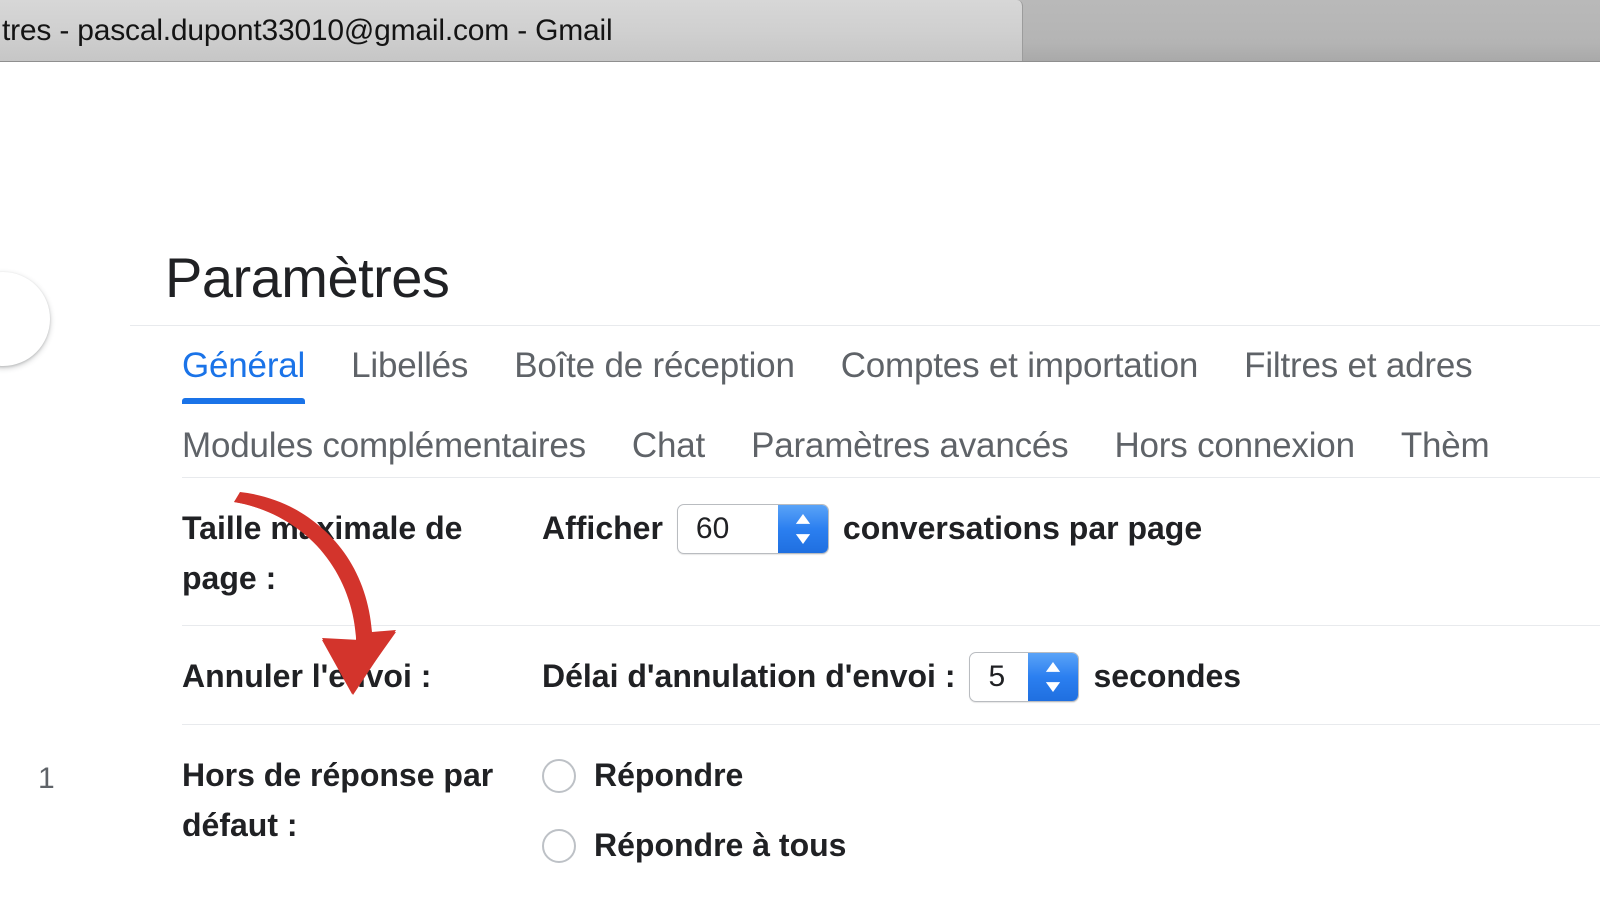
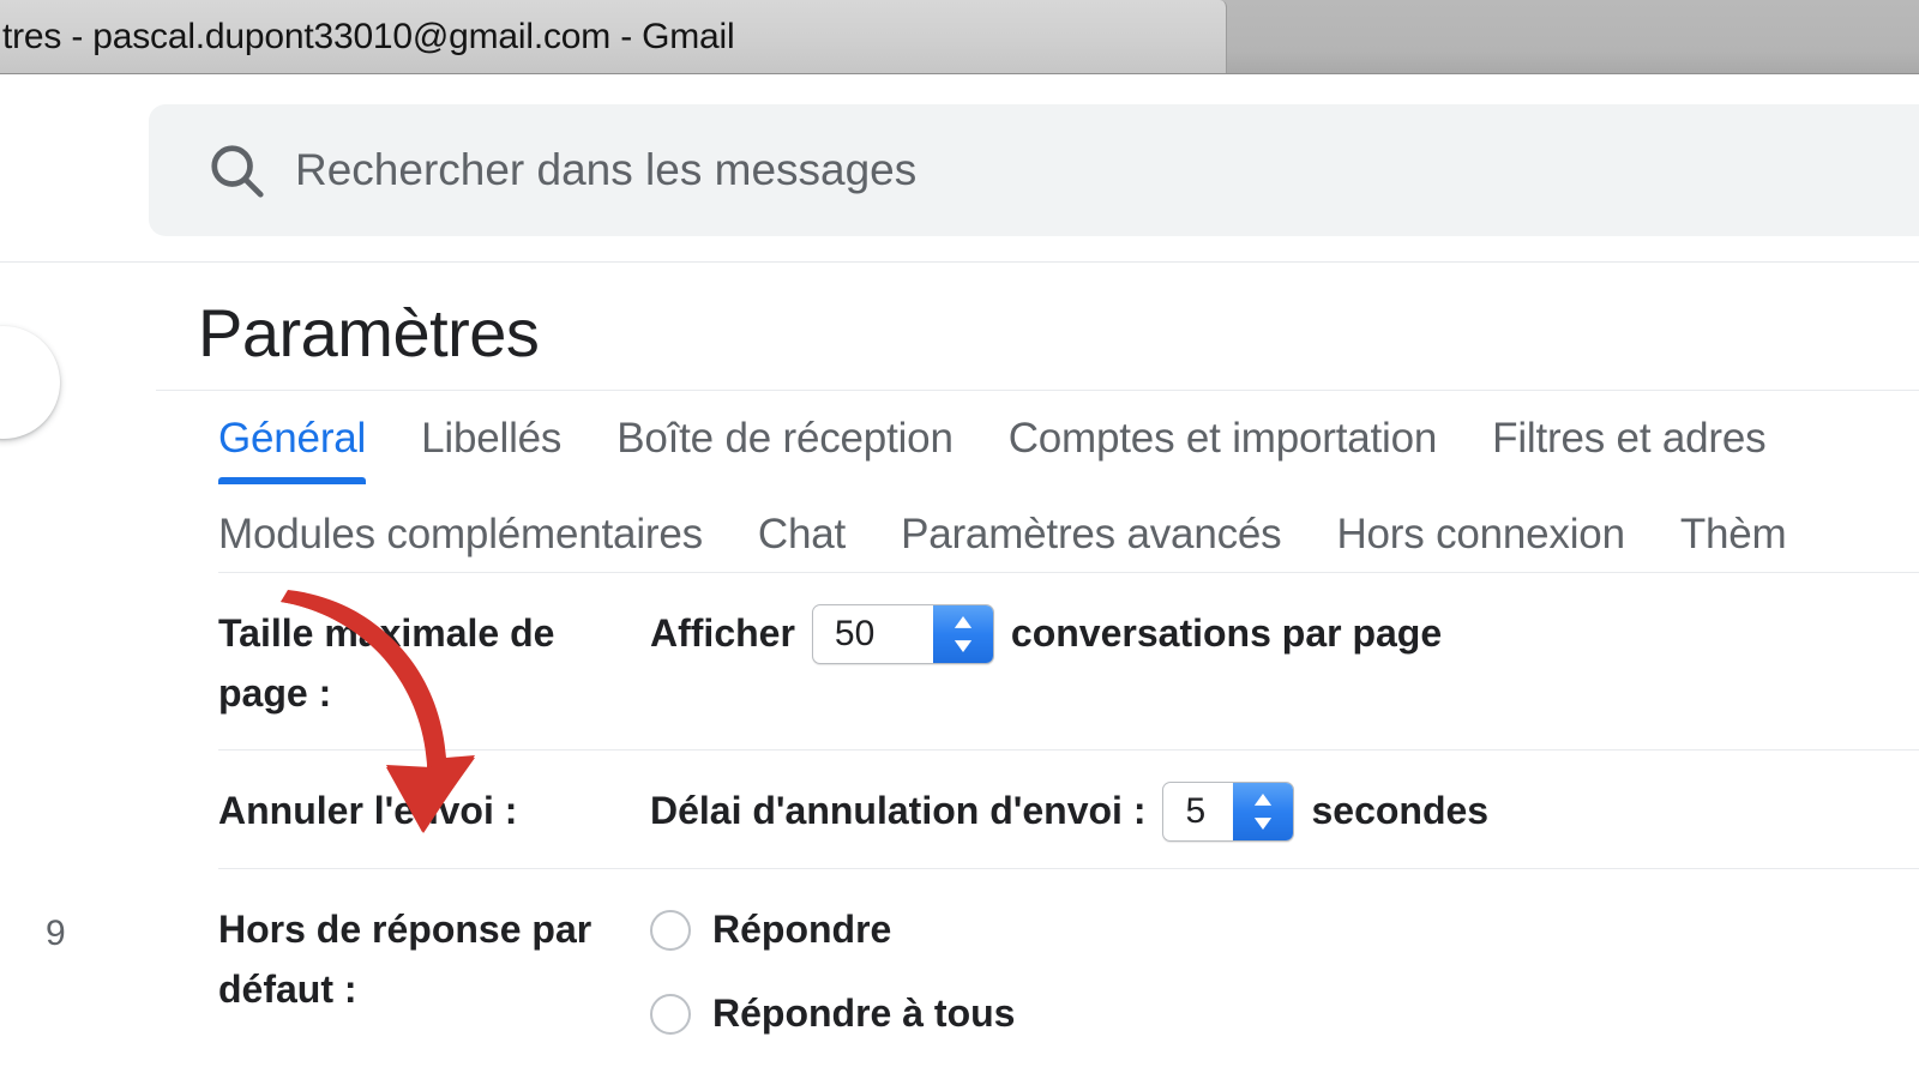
  tres - pascal.dupont33010@gmail.com - Gmail
+ Rechercher dans les messages
  Paramètres
  Général
  Libellés
  Boîte de réception
  Comptes et importation
  Filtres et adres
  Modules complémentaires
  Chat
  Paramètres avancés
  Hors connexion
  Thèm
  Taille mximale de page :
  Afficher
- 60
+ 50
  conversations par page
  Annuler l'evoi :
  Délai d'annulation d'envoi :
  5
  secondes
  Hors de réponse par défaut :
  Répondre
  Répondre à tous
- 1
+ 9
